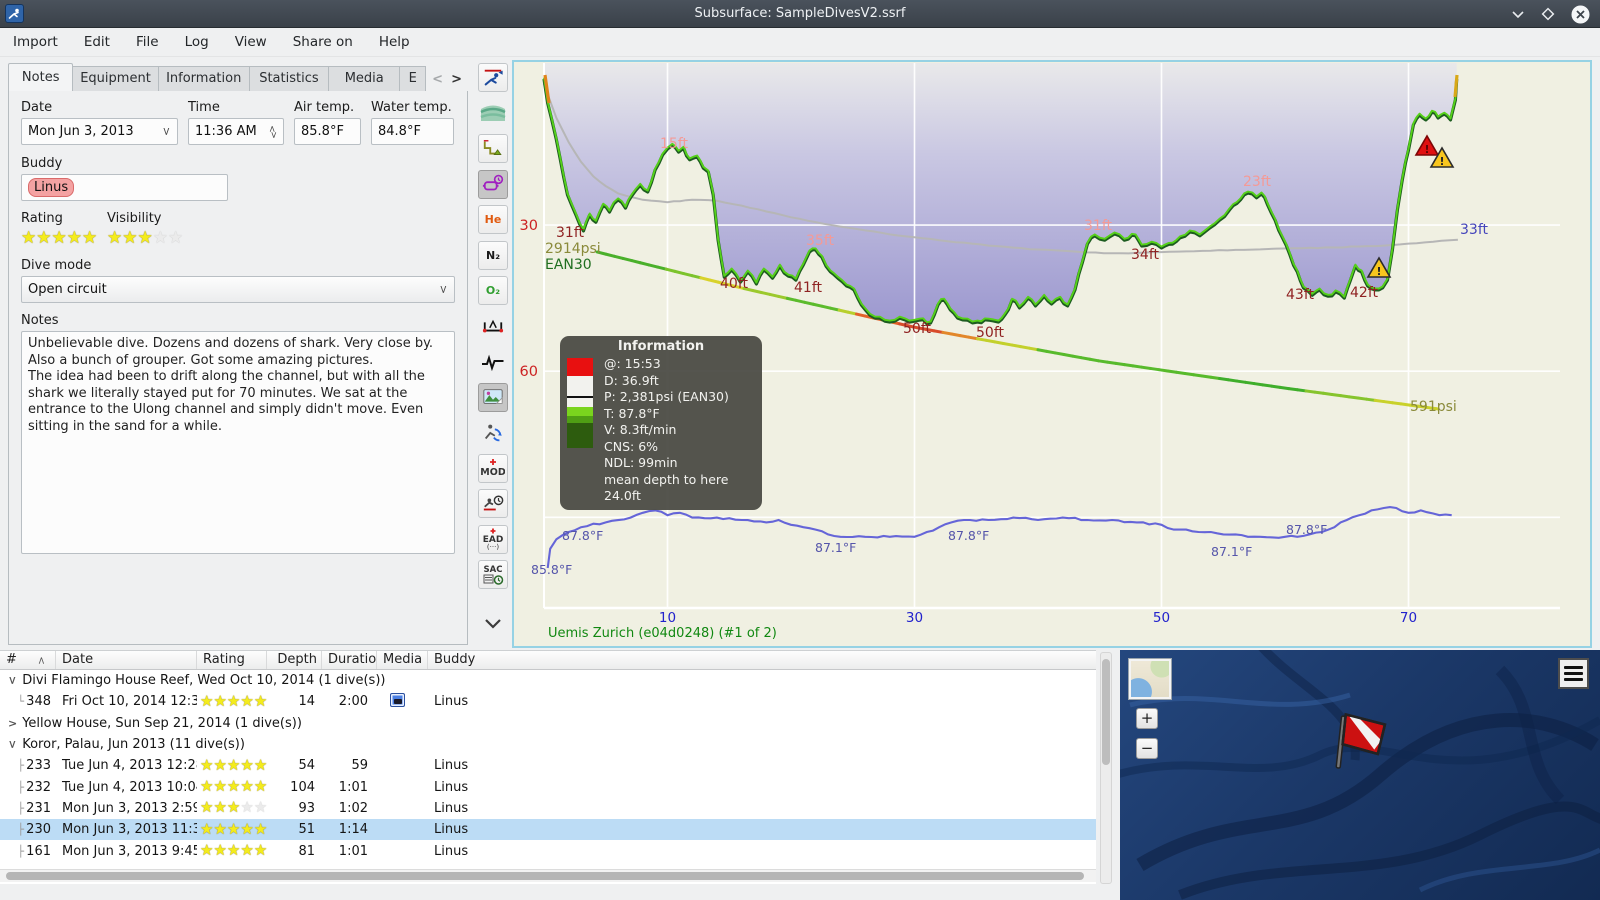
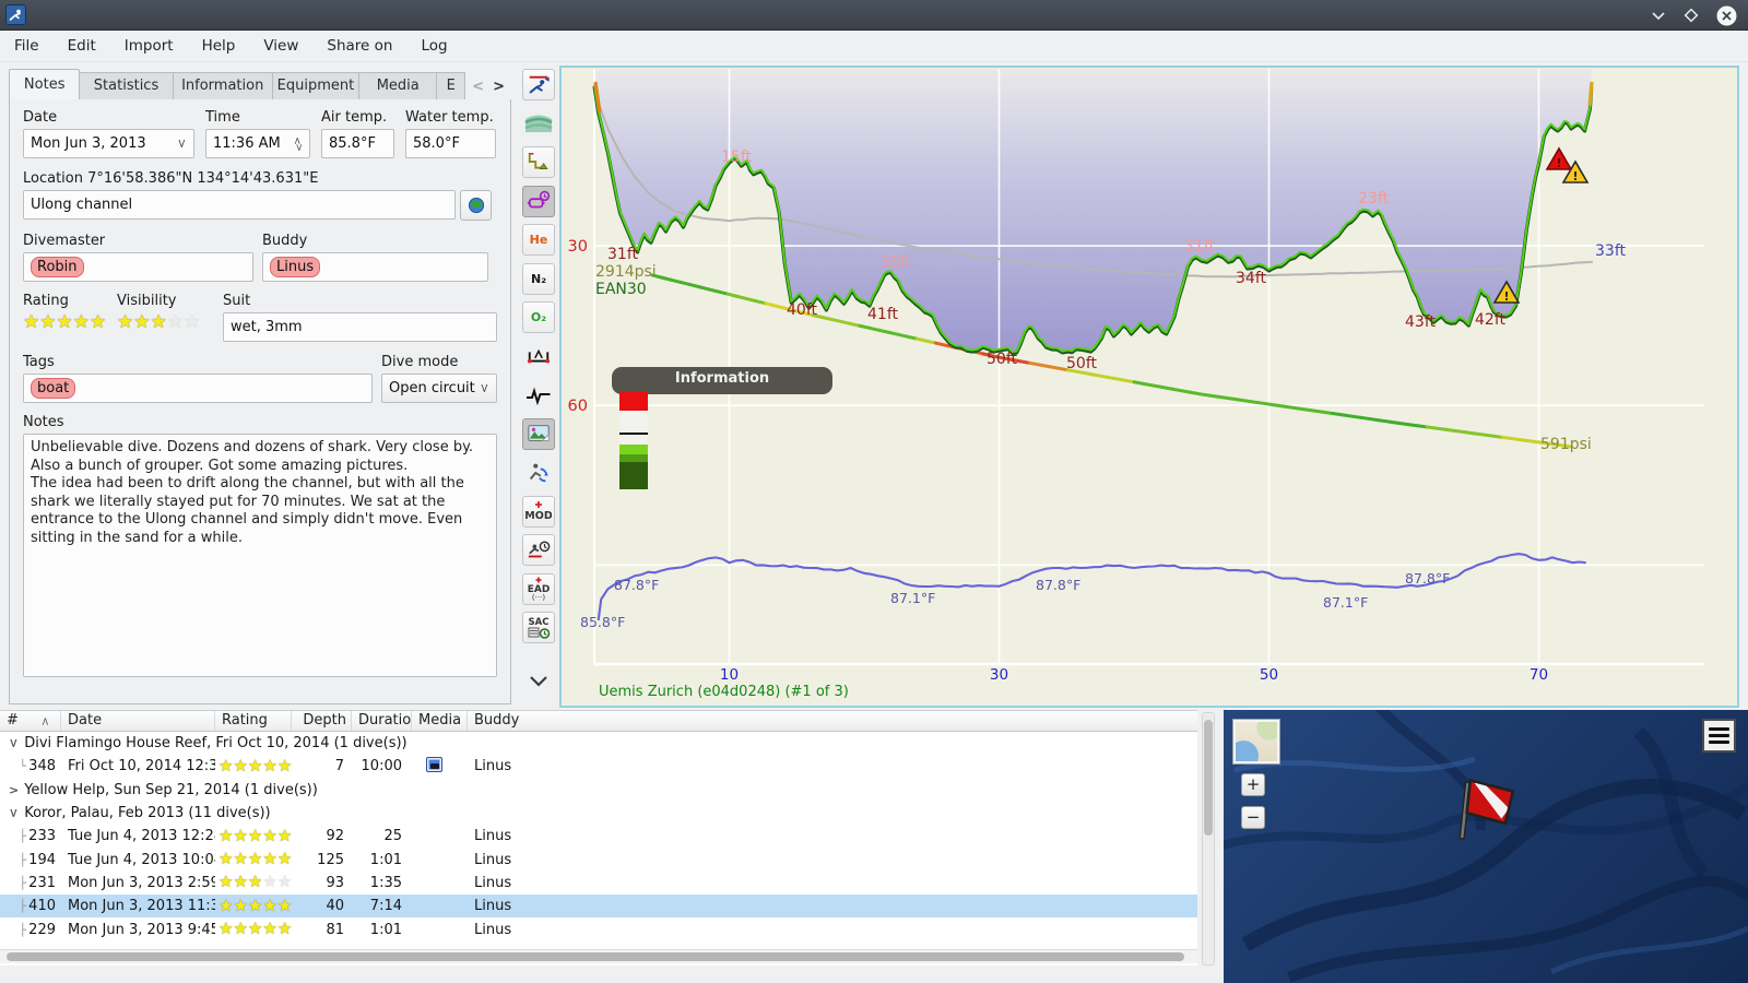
- Subsurface: SampleDivesV2.ssrf
- Import
+ File
  Edit
- File
+ Import
- Log
+ Help
  View
  Share on
- Help
+ Log
  Notes
- Equipment
+ Statistics
  Information
- Statistics
+ Equipment
  Media
  E
  <
  >
  Date
  Mon Jun 3, 2013
  Time
  11:36 AM
  Air temp.
  85.8°F
  Water temp.
- 84.8°F
+ 58.0°F
+ Location 7°16'58.386"N 134°14'43.631"E
+ Ulong channel
+ Divemaster
+ Robin
  Buddy
  Linus
  Rating
  ★★★★★
  Visibility
+ Suit
+ wet, 3mm
+ Tags
+ boat
  Dive mode
  Open circuit
  Notes
  He
  N₂
  O₂
  MOD
  EAD
  (···)
  SAC
  !
  !
  !
  15ft
  31ft
  2914psi
  EAN30
  40ft
  41ft
  35ft
  50ft
  50ft
  31ft
  34ft
  23ft
  43ft
  42ft
  33ft
  591psi
  85.8°F
  87.8°F
  87.1°F
  87.8°F
  87.1°F
  87.8°F
  30
  60
  10
  30
  50
  70
- Uemis Zurich (e04d0248) (#1 of 2)
+ Uemis Zurich (e04d0248) (#1 of 3)
  Information
- @: 15:53
- D: 36.9ft
- P: 2,381psi (EAN30)
- T: 87.8°F
- V: 8.3ft/min
- CNS: 6%
- NDL: 99min
- mean depth to here 24.0ft
  #
  Date
  Rating
  Depth
  Duratio
  Media
  Buddy
- Divi Flamingo House Reef, Wed Oct 10, 2014 (1 dive(s))
+ Divi Flamingo House Reef, Fri Oct 10, 2014 (1 dive(s))
  └
  348
  Fri Oct 10, 2014 12:3
  ★★★★★
- 14
+ 7
- 2:00
+ 10:00
  Linus
  >
- Yellow House, Sun Sep 21, 2014 (1 dive(s))
+ Yellow Help, Sun Sep 21, 2014 (1 dive(s))
- Koror, Palau, Jun 2013 (11 dive(s))
+ Koror, Palau, Feb 2013 (11 dive(s))
  ├
  233
  Tue Jun 4, 2013 12:2
  ★★★★★
- 54
+ 92
- 59
+ 25
  Linus
  ├
- 232
+ 194
  Tue Jun 4, 2013 10:0
  ★★★★★
- 104
+ 125
  1:01
  Linus
  ├
  231
  Mon Jun 3, 2013 2:59
  ★★★★★
  93
- 1:02
+ 1:35
  Linus
  ├
- 230
+ 410
  Mon Jun 3, 2013 11:3
  ★★★★★
- 51
+ 40
- 1:14
+ 7:14
  Linus
  ├
- 161
+ 229
  Mon Jun 3, 2013 9:45
  ★★★★★
  81
  1:01
  Linus
  +
  −
